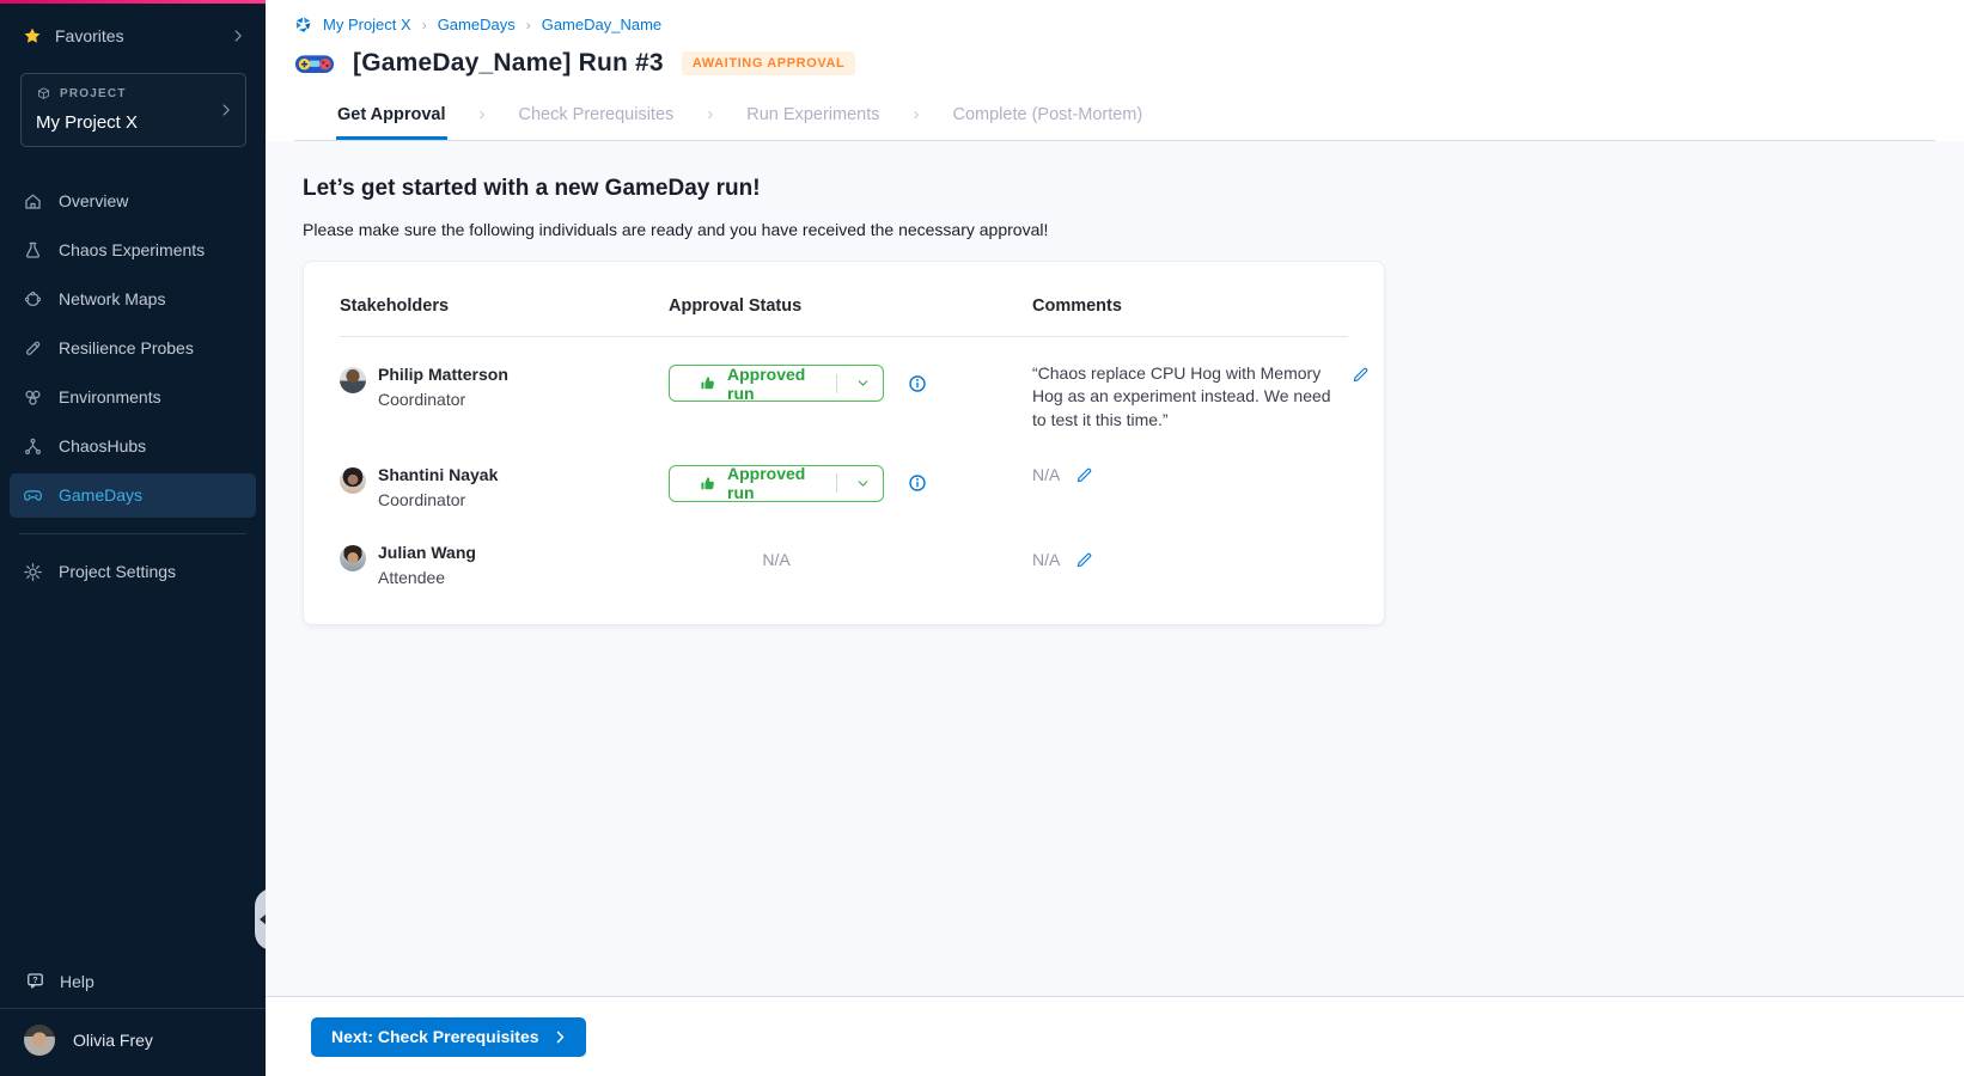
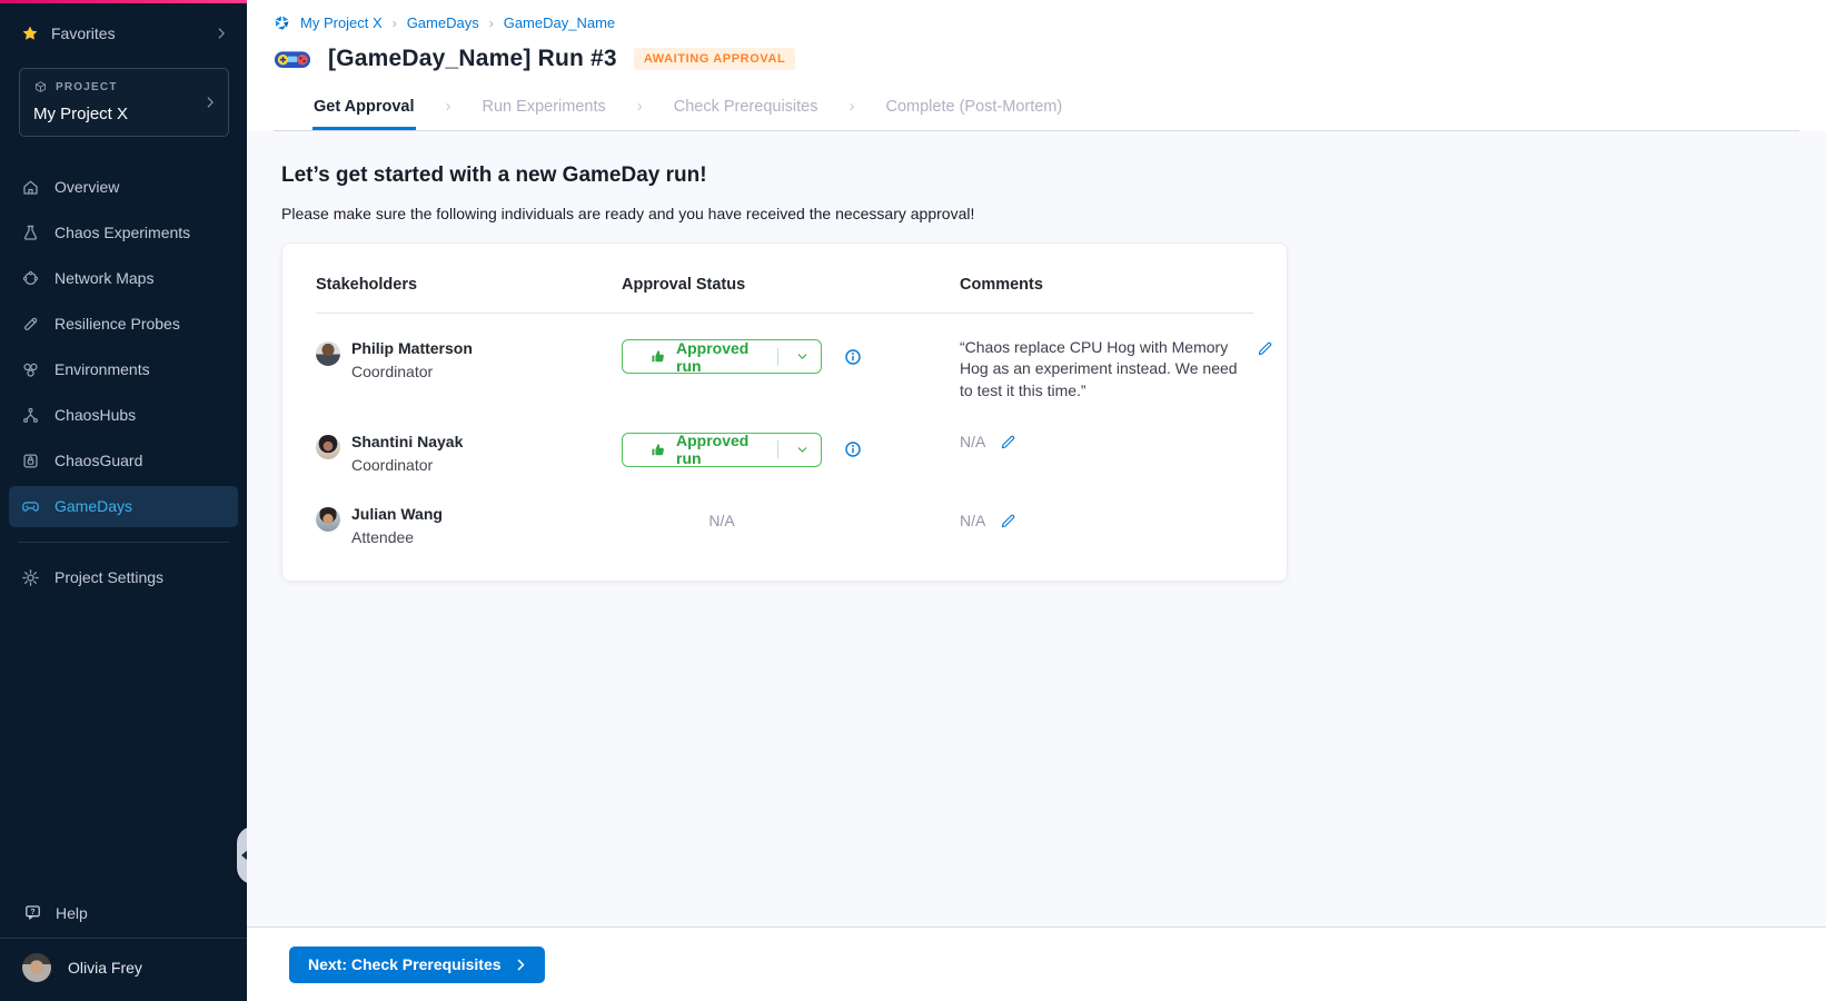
  Favorites
  PROJECT
  My Project X
  Overview
  Chaos Experiments
  Network Maps
  Resilience Probes
  Environments
  ChaosHubs
+ ChaosGuard
  GameDays
  Project Settings
  Help
  Olivia Frey
  My Project X
  ›
  GameDays
  ›
  GameDay_Name
  [GameDay_Name] Run #3
  AWAITING APPROVAL
  Get Approval
  ›
- Check Prerequisites
+ Run Experiments
  ›
- Run Experiments
+ Check Prerequisites
  ›
  Complete (Post-Mortem)
  Let’s get started with a new GameDay run!
  Please make sure the following individuals are ready and you have received the necessary approval!
  Stakeholders
  Approval Status
  Comments
  Philip Matterson
  Coordinator
  Approved run
  “Chaos replace CPU Hog with Memory Hog as an experiment instead. We need to test it this time.”
  Shantini Nayak
  Coordinator
  Approved run
  N/A
  Julian Wang
  Attendee
  N/A
  N/A
  Next: Check Prerequisites
